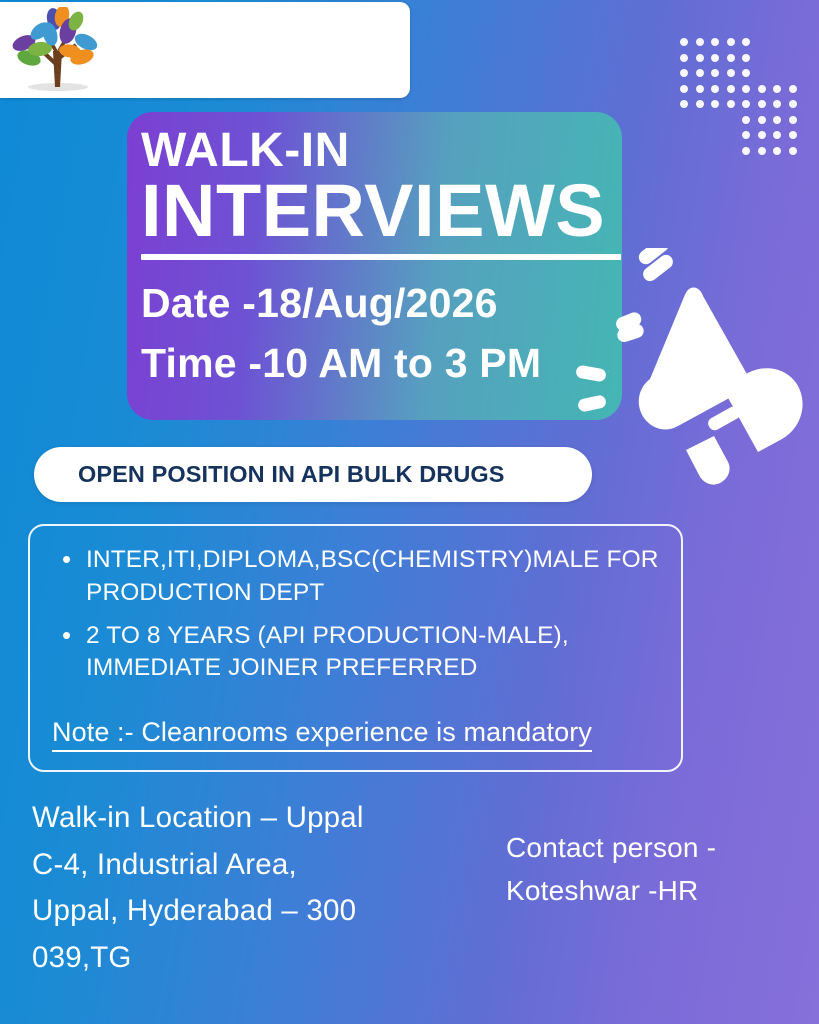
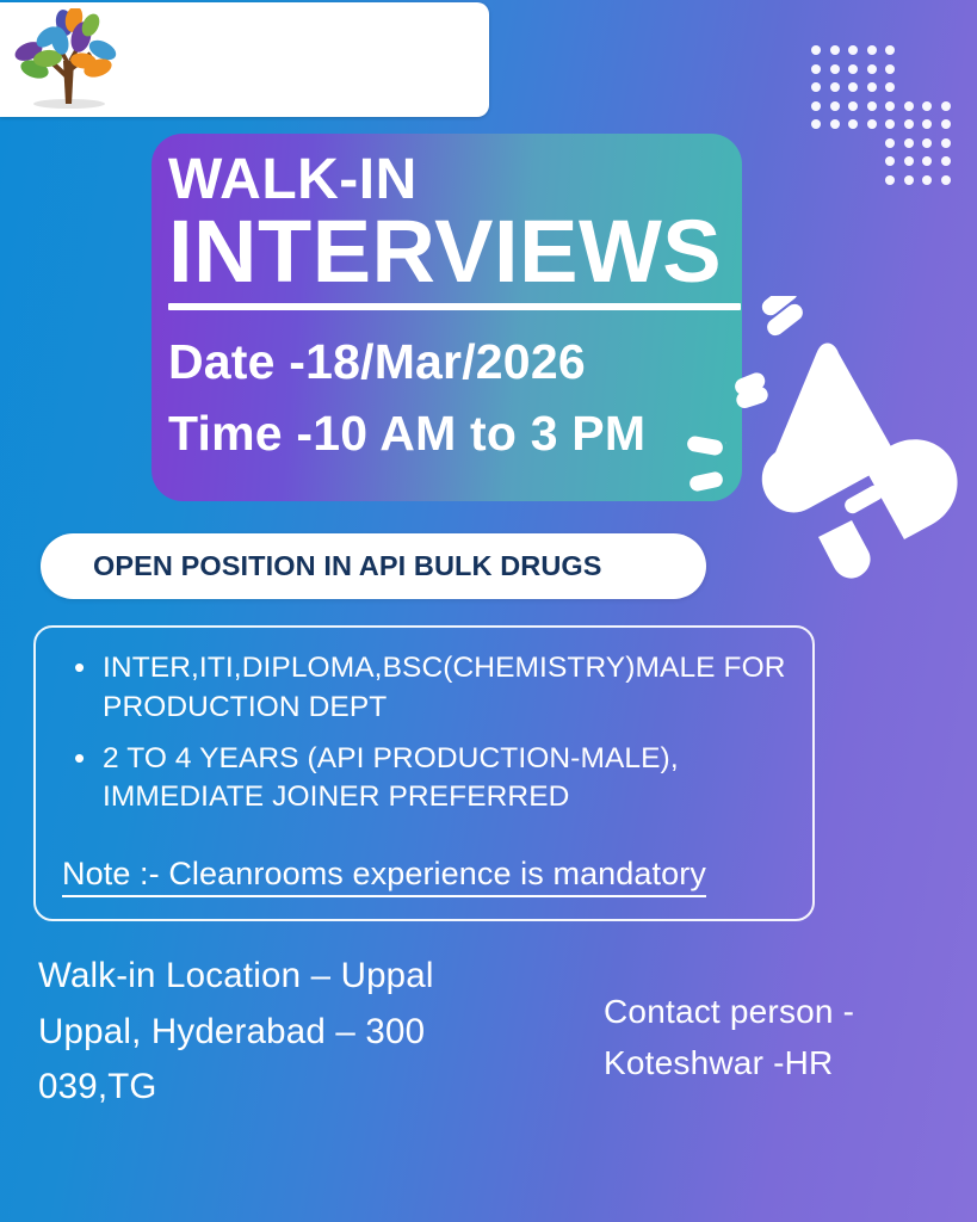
  WALK-IN
  INTERVIEWS
- Date -18/Aug/2026
+ Date -18/Mar/2026
  Time -10 AM to 3 PM
  OPEN POSITION IN API BULK DRUGS
  INTER,ITI,DIPLOMA,BSC(CHEMISTRY)MALE FOR PRODUCTION DEPT
- 2 TO 8 YEARS (API PRODUCTION-MALE), IMMEDIATE JOINER PREFERRED
+ 2 TO 4 YEARS (API PRODUCTION-MALE), IMMEDIATE JOINER PREFERRED
  Note :- Cleanrooms experience is mandatory
  Walk-in Location – Uppal
- C-4, Industrial Area,
  Uppal, Hyderabad – 300
  039,TG
  Contact person -
  Koteshwar -HR
